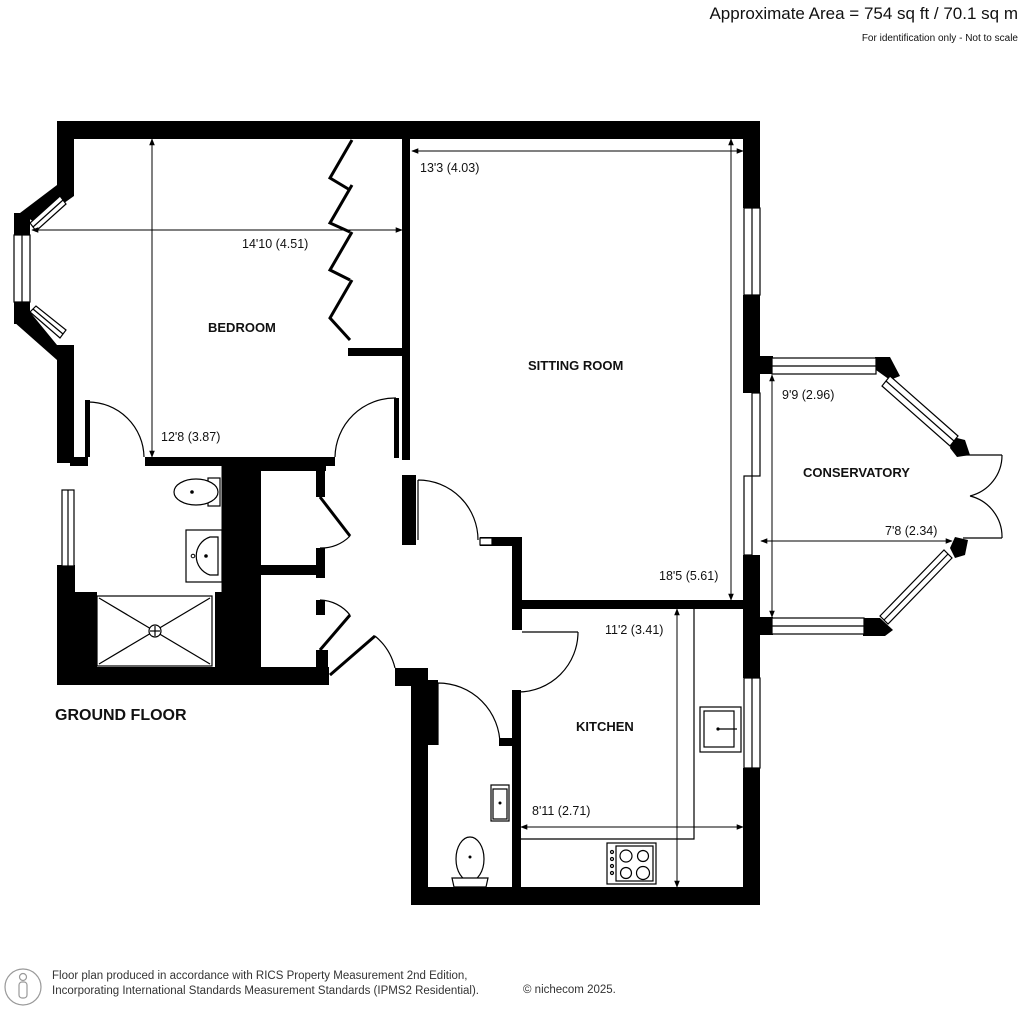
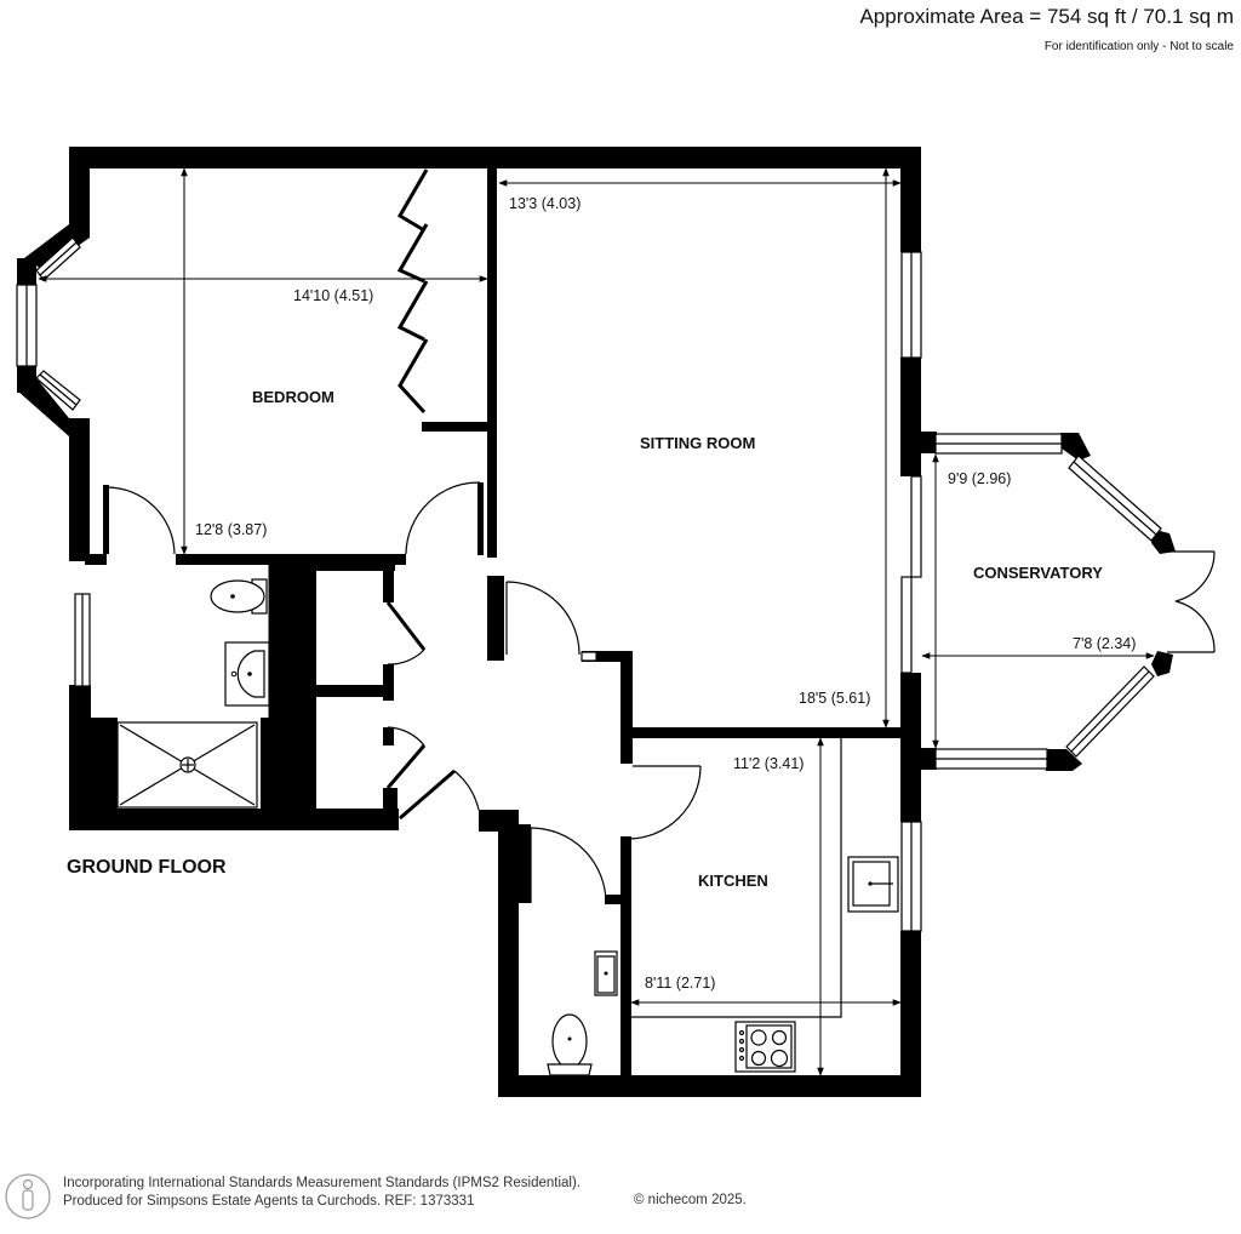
  Approximate Area = 754 sq ft / 70.1 sq m
  For identification only - Not to scale
  BEDROOM
  14'10 (4.51)
  12'8 (3.87)
  SITTING ROOM
  13'3 (4.03)
  18'5 (5.61)
  CONSERVATORY
  9'9 (2.96)
  7'8 (2.34)
  KITCHEN
  11'2 (3.41)
  8'11 (2.71)
  GROUND FLOOR
- Floor plan produced in accordance with RICS Property Measurement 2nd Edition,
  Incorporating International Standards Measurement Standards (IPMS2 Residential).
+ Produced for Simpsons Estate Agents ta Curchods. REF: 1373331
  © nichecom 2025.
